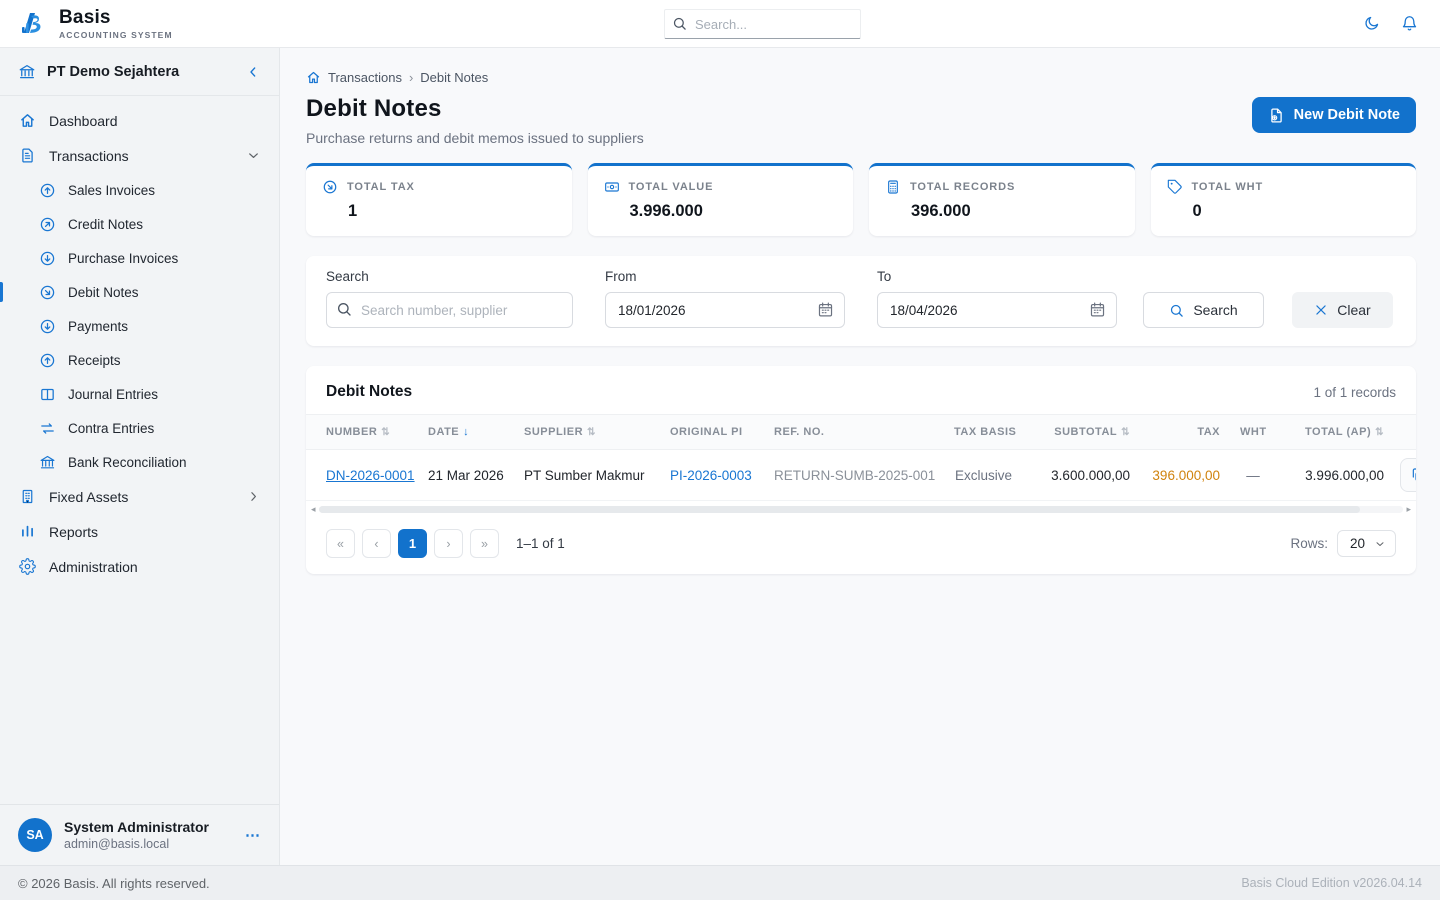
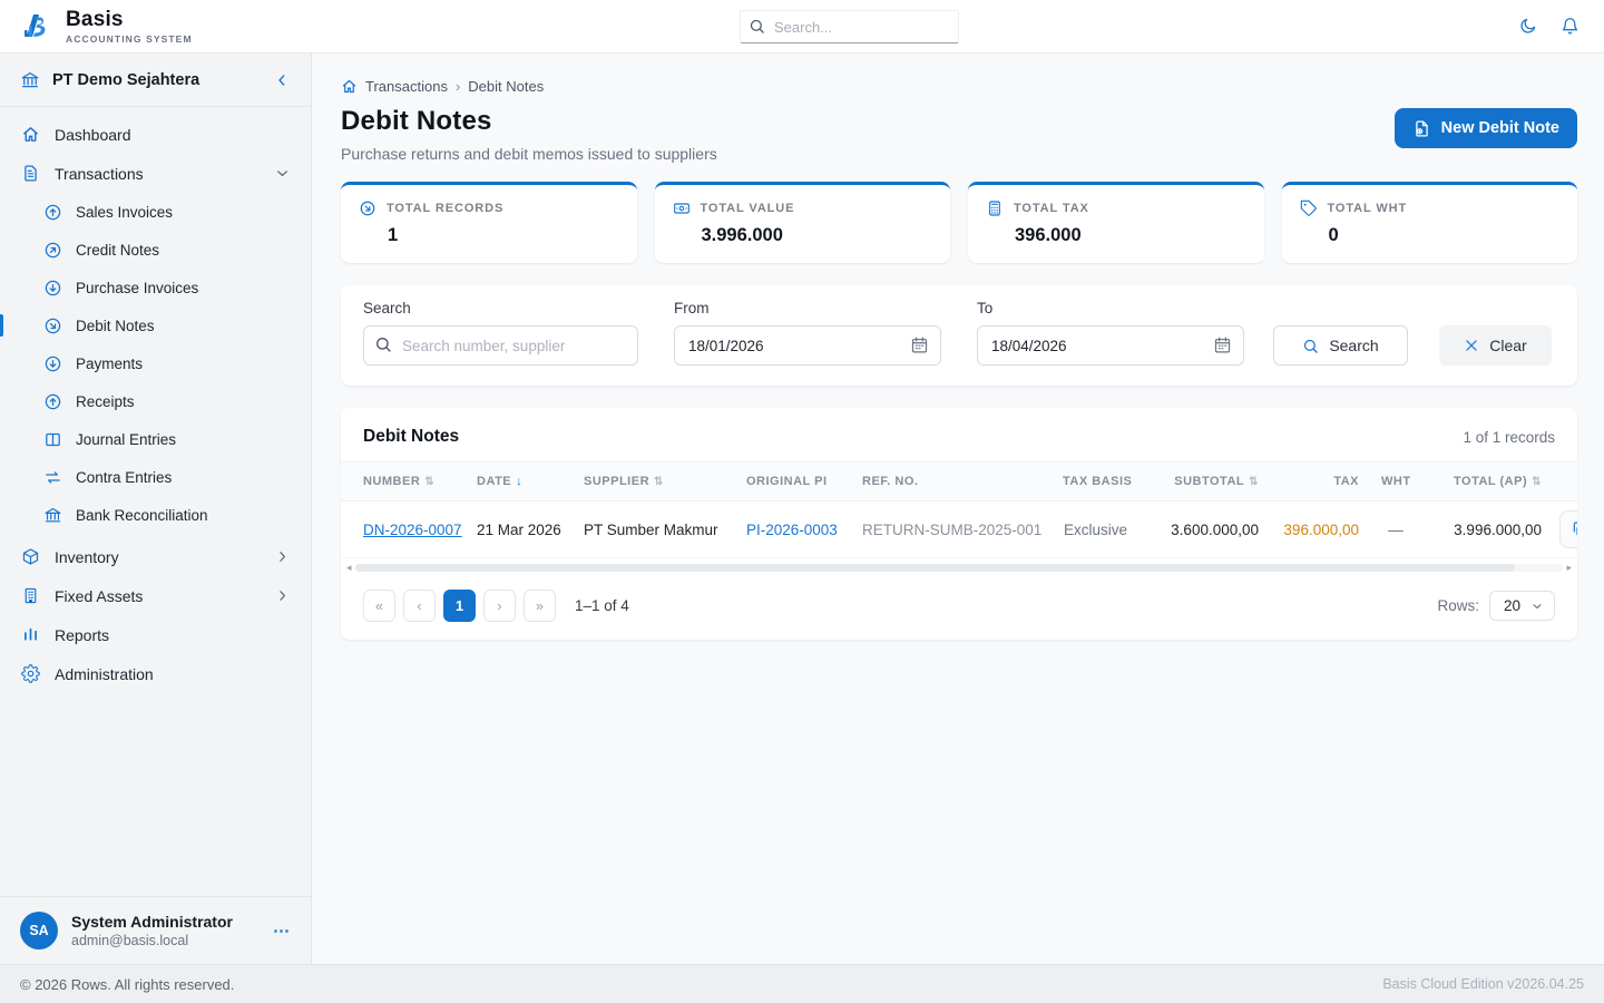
  Basis
  ACCOUNTING SYSTEM
  Search...
  PT Demo Sejahtera
  Dashboard
  Transactions
  Sales Invoices
  Credit Notes
  Purchase Invoices
  Debit Notes
  Payments
  Receipts
  Journal Entries
  Contra Entries
  Bank Reconciliation
+ Inventory
  Fixed Assets
  Reports
  Administration
  SA
  System Administrator
  admin@basis.local
  ⋯
  Transactions
  ›
  Debit Notes
  Debit Notes
  Purchase returns and debit memos issued to suppliers
  New Debit Note
- TOTAL TAX
+ TOTAL RECORDS
  1
  TOTAL VALUE
  3.996.000
- TOTAL RECORDS
+ TOTAL TAX
  396.000
  TOTAL WHT
  0
  Search
  Search number, supplier
  From
  18/01/2026
  To
  18/04/2026
  Search
  Clear
  Debit Notes
  1 of 1 records
  NUMBER ⇅	DATE ↓	SUPPLIER ⇅	ORIGINAL PI	REF. NO.	TAX BASIS	SUBTOTAL ⇅	TAX	WHT	TOTAL (AP) ⇅
- DN-2026-0001	21 Mar 2026	PT Sumber Makmur	PI-2026-0003	RETURN-SUMB-2025-001	Exclusive	3.600.000,00	396.000,00	—	3.996.000,00
+ DN-2026-0007	21 Mar 2026	PT Sumber Makmur	PI-2026-0003	RETURN-SUMB-2025-001	Exclusive	3.600.000,00	396.000,00	—	3.996.000,00
  ◂
  ▸
  «
  ‹
  1
  ›
  »
- 1–1 of 1
+ 1–1 of 4
  Rows:
  20
- © 2026 Basis. All rights reserved.
+ © 2026 Rows. All rights reserved.
- Basis Cloud Edition v2026.04.14
+ Basis Cloud Edition v2026.04.25
